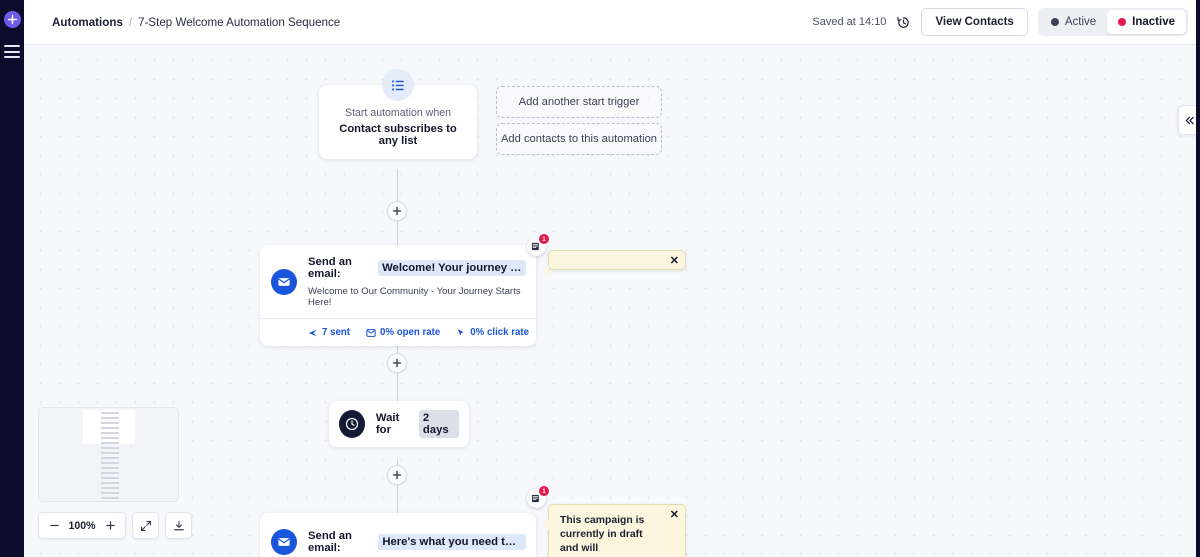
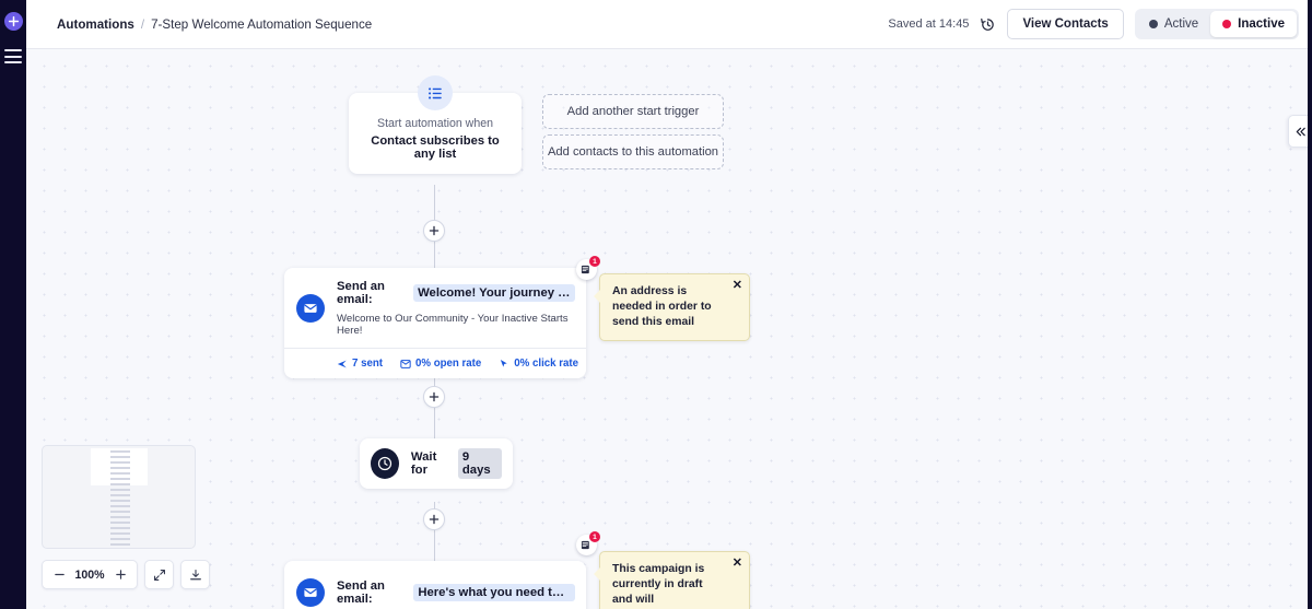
  Automations
  /
  7-Step Welcome Automation Sequence
- Saved at 14:10
+ Saved at 14:45
  View Contacts
  Active
  Inactive
  Start automation when
  Contact subscribes to any list
  Add another start trigger
  Add contacts to this automation
  Send an email:
  Welcome! Your journey sta
- Welcome to Our Community - Your Journey Starts Here!
+ Welcome to Our Community - Your Inactive Starts Here!
  7 sent
  0% open rate
  0% click rate
  ✕
+ An address is needed in order to send this email
  Wait for
- 2 days
+ 9 days
  Send an email:
  Here's what you need to kn
  ✕
  This campaign is currently in draft and will
  100%
